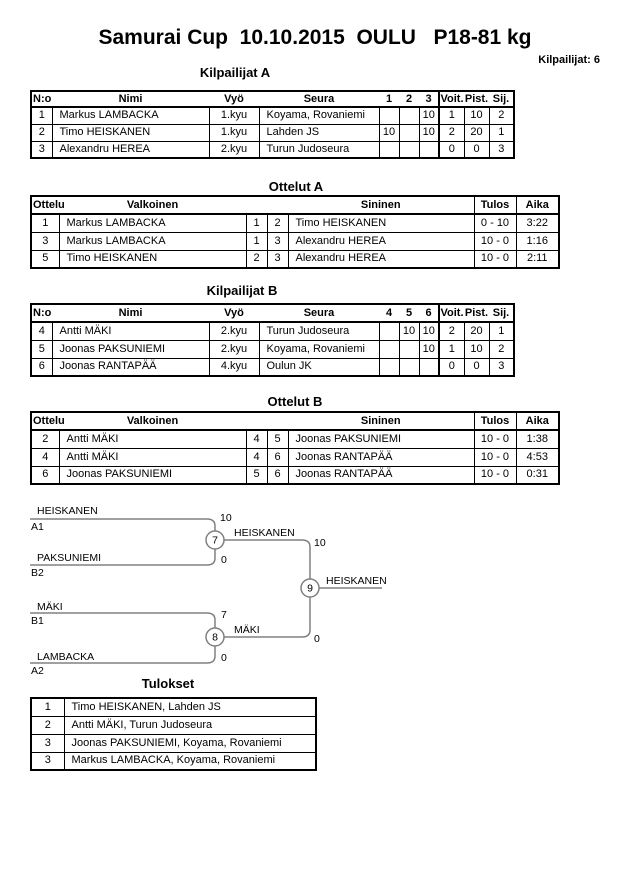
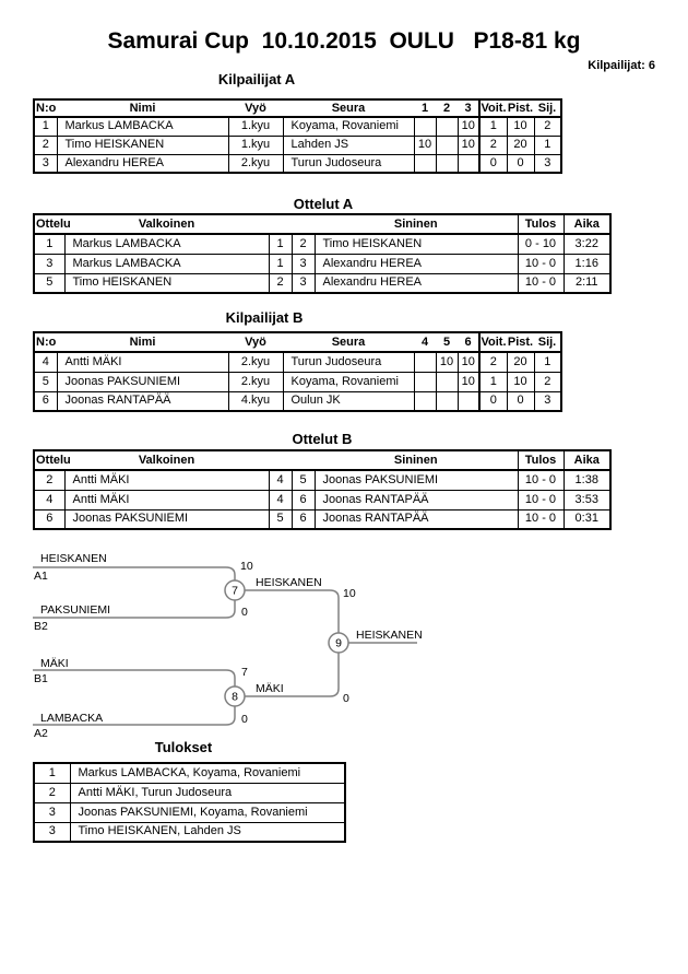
  Samurai Cup 10.10.2015 OULU P18-81 kg
  Kilpailijat: 6
  Kilpailijat A
  N:o	Nimi	Vyö	Seura	1	2	3	Voit.	Pist.	Sij.
  1	Markus LAMBACKA	1.kyu	Koyama, Rovaniemi			10	1	10	2
  2	Timo HEISKANEN	1.kyu	Lahden JS	10		10	2	20	1
  3	Alexandru HEREA	2.kyu	Turun Judoseura				0	0	3
  Ottelut A
  Ottelu	Valkoinen			Sininen	Tulos	Aika
  1	Markus LAMBACKA	1	2	Timo HEISKANEN	0 - 10	3:22
  3	Markus LAMBACKA	1	3	Alexandru HEREA	10 - 0	1:16
  5	Timo HEISKANEN	2	3	Alexandru HEREA	10 - 0	2:11
  Kilpailijat B
  N:o	Nimi	Vyö	Seura	4	5	6	Voit.	Pist.	Sij.
  4	Antti MÄKI	2.kyu	Turun Judoseura		10	10	2	20	1
  5	Joonas PAKSUNIEMI	2.kyu	Koyama, Rovaniemi			10	1	10	2
  6	Joonas RANTAPÄÄ	4.kyu	Oulun JK				0	0	3
  Ottelut B
  Ottelu	Valkoinen			Sininen	Tulos	Aika
  2	Antti MÄKI	4	5	Joonas PAKSUNIEMI	10 - 0	1:38
- 4	Antti MÄKI	4	6	Joonas RANTAPÄÄ	10 - 0	4:53
+ 4	Antti MÄKI	4	6	Joonas RANTAPÄÄ	10 - 0	3:53
  6	Joonas PAKSUNIEMI	5	6	Joonas RANTAPÄÄ	10 - 0	0:31
  HEISKANEN
  A1
  10
  PAKSUNIEMI
  B2
  0
  MÄKI
  B1
  7
  LAMBACKA
  A2
  0
  HEISKANEN
  10
  MÄKI
  0
  HEISKANEN
  7
  8
  9
  Tulokset
- 1	Timo HEISKANEN, Lahden JS
+ 1	Markus LAMBACKA, Koyama, Rovaniemi
  2	Antti MÄKI, Turun Judoseura
  3	Joonas PAKSUNIEMI, Koyama, Rovaniemi
- 3	Markus LAMBACKA, Koyama, Rovaniemi
+ 3	Timo HEISKANEN, Lahden JS
